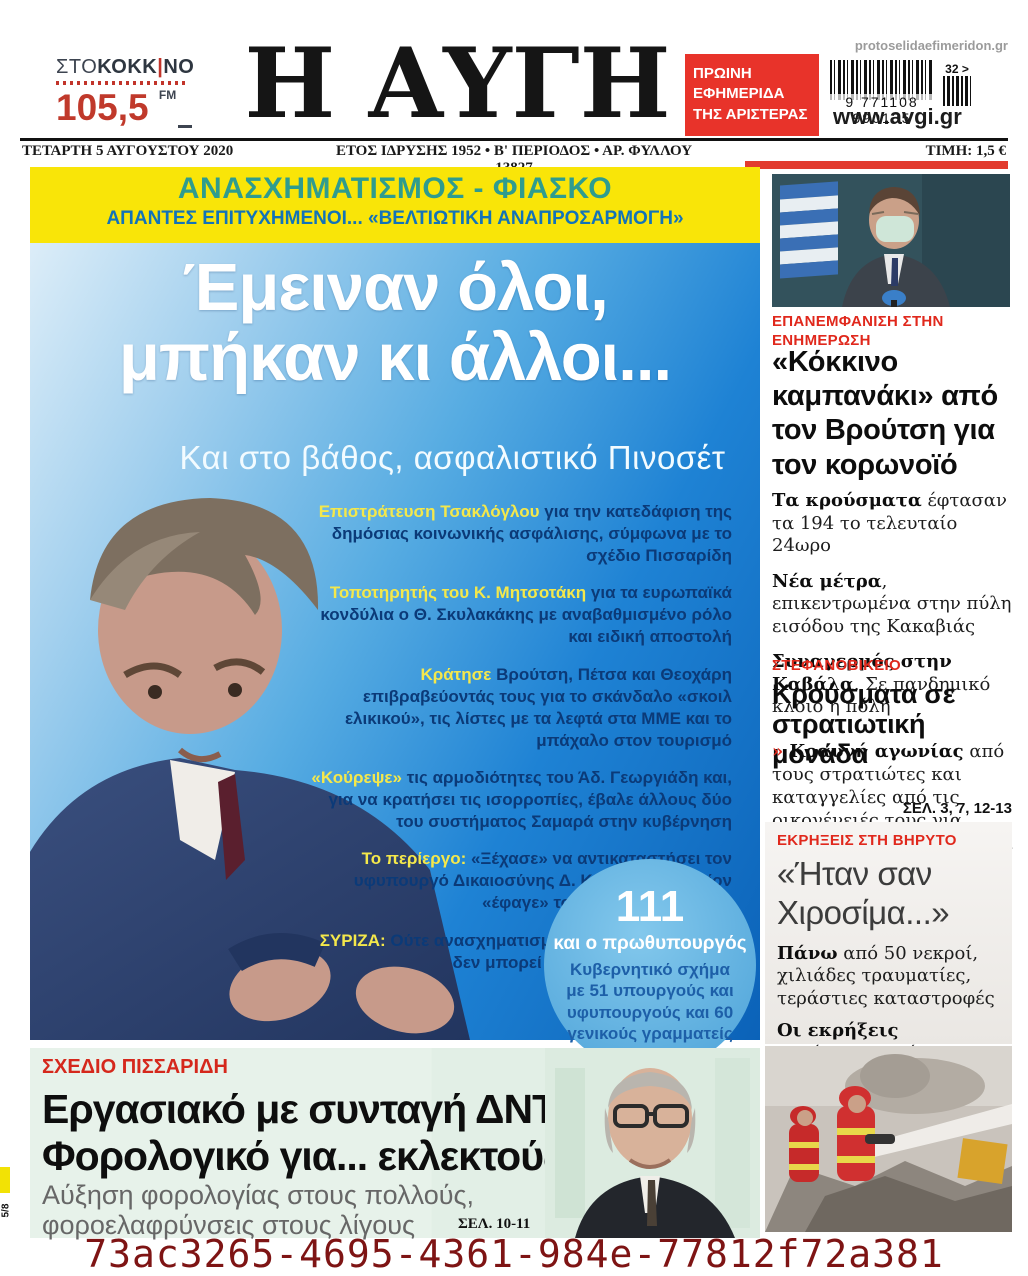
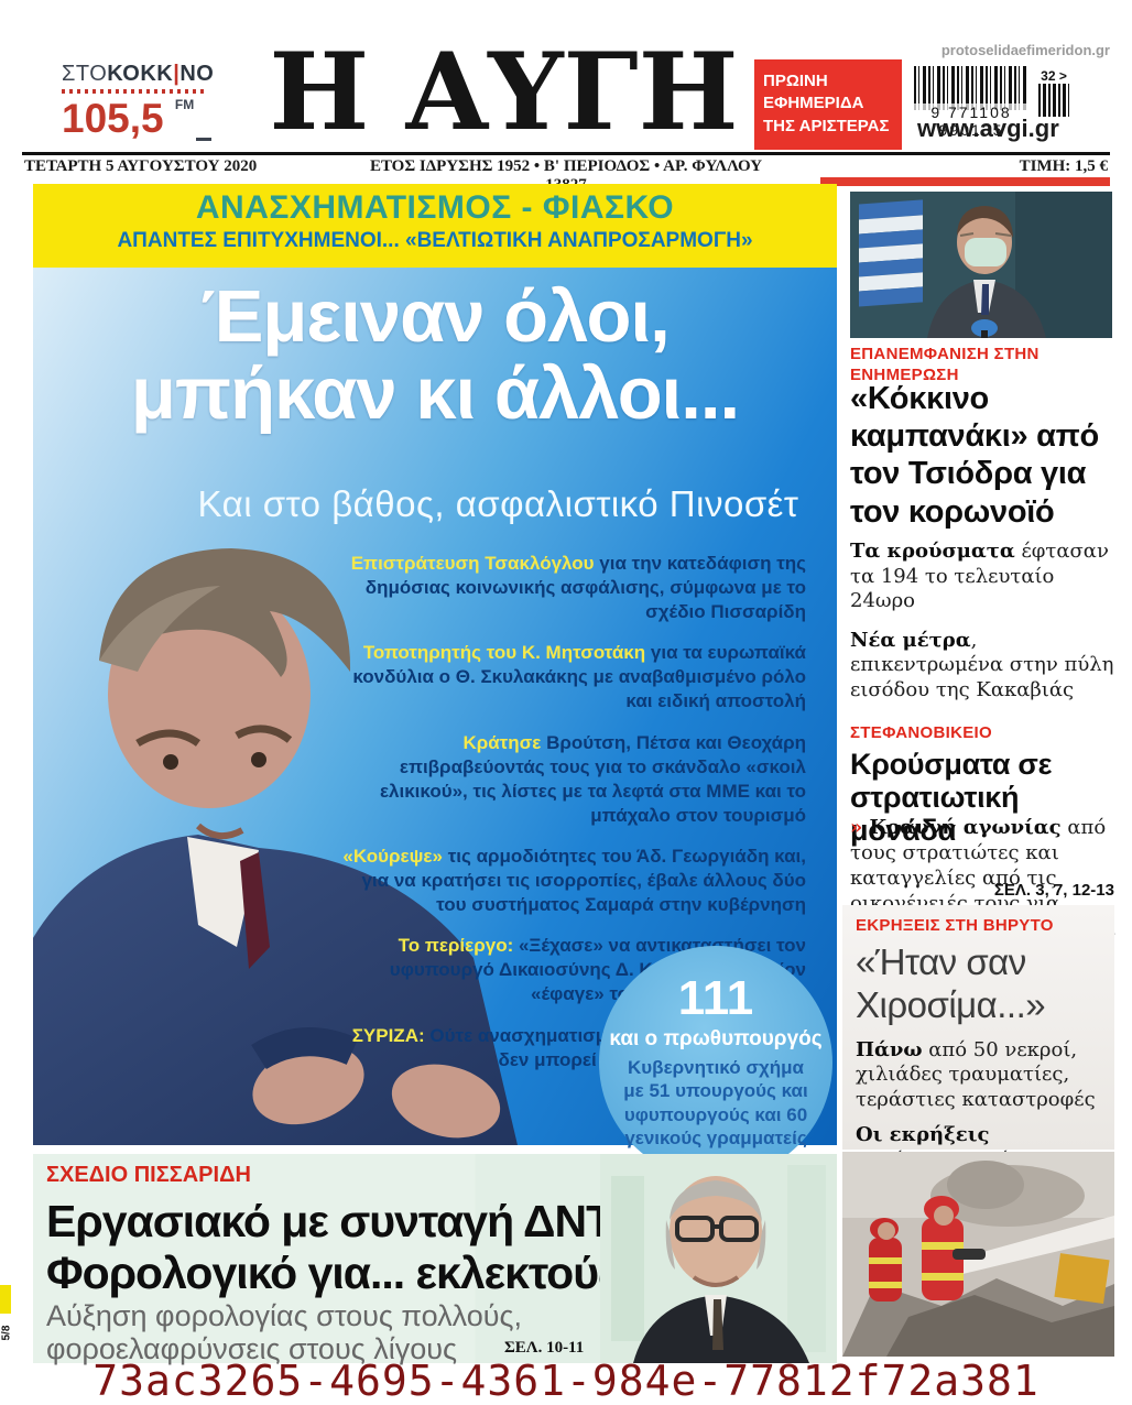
  ΣΤΟΚΟΚΚ|ΝΟ
  105,5 FM
  Η ΑΥΓΗ
  protoselidaefimeridon.gr
  ΠΡΩΙΝΗ
  ΕΦΗΜΕΡΙΔΑ
  ΤΗΣ ΑΡΙΣΤΕΡΑΣ
  9 771108 990135
  32 >
  www.avgi.gr
  ΤΕΤΑΡΤΗ 5 ΑΥΓΟΥΣΤΟΥ 2020
  ΕΤΟΣ ΙΔΡΥΣΗΣ 1952 • Β' ΠΕΡΙΟΔΟΣ • ΑΡ. ΦΥΛΛΟΥ
  ΤΙΜΗ: 1,5 €
  ΑΝΑΣΧΗΜΑΤΙΣΜΟΣ - ΦΙΑΣΚΟ
  ΑΠΑΝΤΕΣ ΕΠΙΤΥΧΗΜΕΝΟΙ... «ΒΕΛΤΙΩΤΙΚΗ ΑΝΑΠΡΟΣΑΡΜΟΓΗ»
  Έμειναν όλοι,
  μπήκαν κι άλλοι...
  Και στο βάθος, ασφαλιστικό Πινοσέτ
  Επιστράτευση Τσακλόγλου για την κατεδάφιση της δημόσιας κοινωνικής ασφάλισης, σύμφωνα με το σχέδιο Πισσαρίδη
  Τοποτηρητής του Κ. Μητσοτάκη για τα ευρωπαϊκά κονδύλια ο Θ. Σκυλακάκης με αναβαθμισμένο ρόλο και ειδική αποστολή
  Κράτησε Βρούτση, Πέτσα και Θεοχάρη επιβραβεύοντάς τους για το σκάνδαλο «σκοιλ ελικικού», τις λίστες με τα λεφτά στα ΜΜΕ και το μπάχαλο στον τουρισμό
  «Κούρεψε» τις αρμοδιότητες του Άδ. Γεωργιάδη και, για να κρατήσει τις ισορροπίες, έβαλε άλλους δύο του συστήματος Σαμαρά στην κυβέρνηση
  111
  και ο πρωθυπουργός
  Κυβερνητικό σχήμα με 51 υπουργούς και υφυπουργούς και 60 γενικούς γραμματείς
  ΕΠΑΝΕΜΦΑΝΙΣΗ ΣΤΗΝ ΕΝΗΜΕΡΩΣΗ
- «Κόκκινο καμπανάκι» από τον Βρούτση για τον κορωνοϊό
+ «Κόκκινο καμπανάκι» από τον Τσιόδρα για τον κορωνοϊό
  Τα κρούσματα έφτασαν τα 194 το τελευταίο 24ωρο
  Νέα μέτρα, επικεντρωμένα στην πύλη εισόδου της Κακαβιάς
- Συναγερμός στην Καβάλα. Σε πανδημικό κλοιό η πόλη
  ΣΤΕΦΑΝΟΒΙΚΕΙΟ
  Κρούσματα σε στρατιωτική μονάδα
  » Κραυγή αγωνίας από τους στρατιώτες και καταγγελίες από τις οικογένειές τους για
  ΣΕΛ. 3, 7, 12-13
  ΕΚΡΗΞΕΙΣ ΣΤΗ ΒΗΡΥΤΟ
  «Ήταν σαν Χιροσίμα...»
  Πάνω από 50 νεκροί, χιλιάδες τραυματίες, τεράστιες καταστροφές
  ΣΧΕΔΙΟ ΠΙΣΣΑΡΙΔΗ
  Εργασιακό με συνταγή ΔΝΤ
  Φορολογικό για... εκλεκτού
  Αύξηση φορολογίας στους πολλούς, φοροελαφρύνσεις στους λίγους
  ΣΕΛ. 10-11
  73ac3265-4695-4361-984e-77812f72a381
